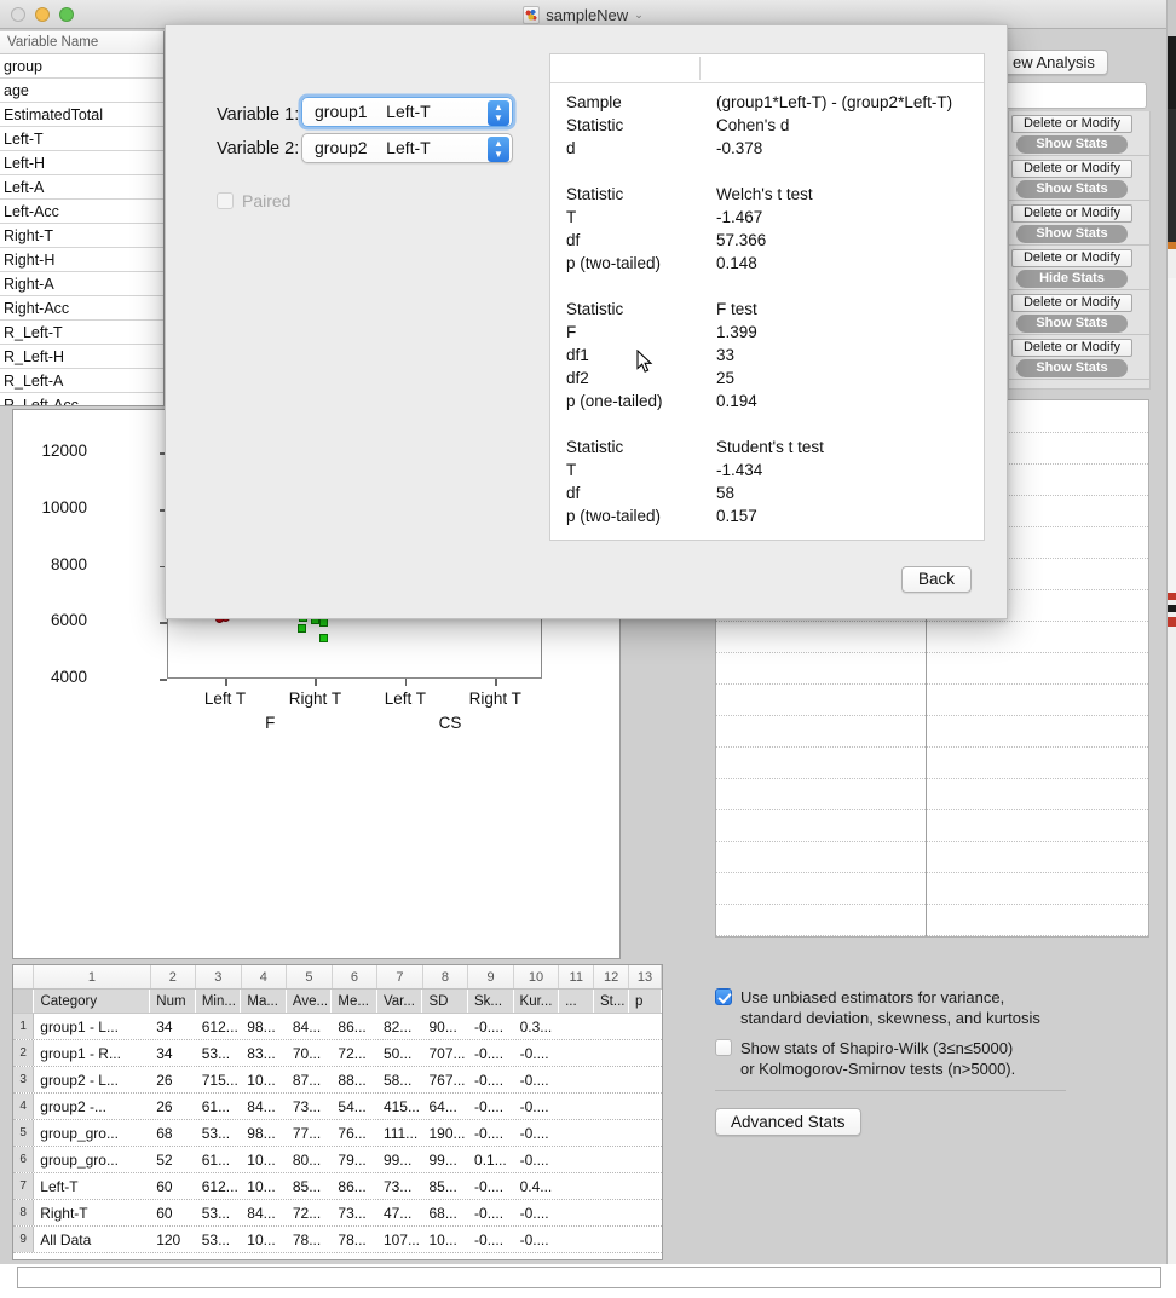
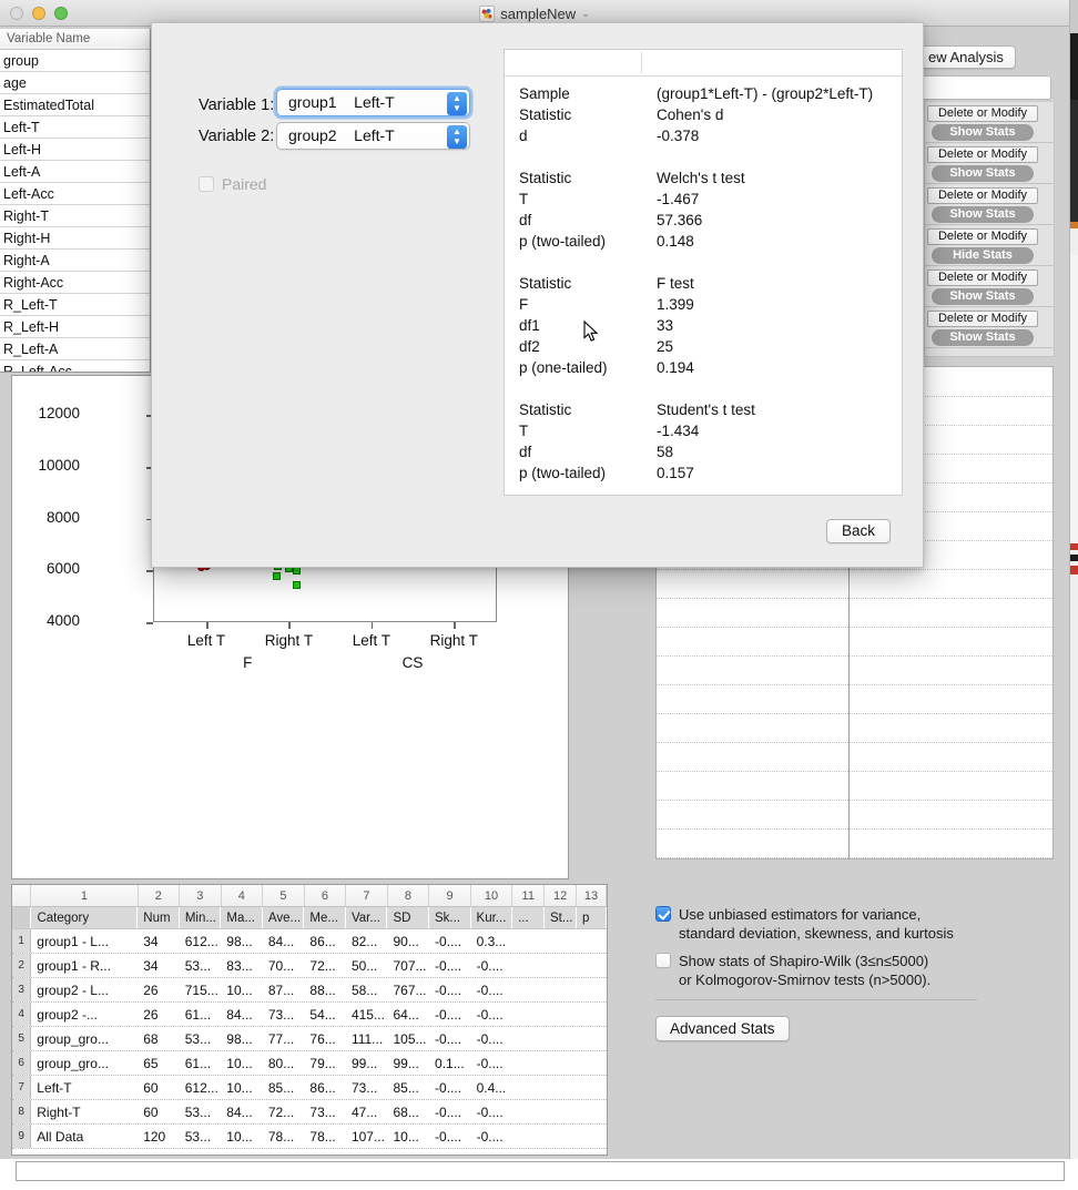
  sampleNew
  ⌄
  Variable Name
  group
  age
  EstimatedTotal
  Left-T
  Left-H
  Left-A
  Left-Acc
  Right-T
  Right-H
  Right-A
  Right-Acc
  R_Left-T
  R_Left-H
  R_Left-A
  R_Left-Acc
  4000
  6000
  8000
  10000
  12000
  Left T
  Right T
  Left T
  Right T
  F
  CS
  1
  2
  3
  4
  5
  6
  7
  8
  9
  10
  11
  12
  13
  Category
  Num
  Min...
  Ma...
  Ave...
  Me...
  Var...
  SD
  Sk...
  Kur...
  ...
  St...
  p
  1
  group1 - L...
  34
  612...
  98...
  84...
  86...
  82...
  90...
  -0....
  0.3...
  2
  group1 - R...
  34
  53...
  83...
  70...
  72...
  50...
  707...
  -0....
  -0....
  3
  group2 - L...
  26
  715...
  10...
  87...
  88...
  58...
  767...
  -0....
  -0....
  4
  group2 -...
  26
  61...
  84...
  73...
  54...
  415...
  64...
  -0....
  -0....
  5
  group_gro...
  68
  53...
  98...
  77...
  76...
  111...
- 190...
+ 105...
  -0....
  -0....
  6
  group_gro...
- 52
+ 65
  61...
  10...
  80...
  79...
  99...
  99...
  0.1...
  -0....
  7
  Left-T
  60
  612...
  10...
  85...
  86...
  73...
  85...
  -0....
  0.4...
  8
  Right-T
  60
  53...
  84...
  72...
  73...
  47...
  68...
  -0....
  -0....
  9
  All Data
  120
  53...
  10...
  78...
  78...
  107...
  10...
  -0....
  -0....
  ew Analysis
  Delete or Modify
  Show Stats
  Delete or Modify
  Show Stats
  Delete or Modify
  Show Stats
  Delete or Modify
  Hide Stats
  Delete or Modify
  Show Stats
  Delete or Modify
  Show Stats
  Use unbiased estimators for variance,
  standard deviation, skewness, and kurtosis
  Show stats of Shapiro-Wilk (3≤n≤5000)
  or Kolmogorov-Smirnov tests (n>5000).
  Advanced Stats
  Variable 1:
  group1 Left-T
  ▲
  ▼
  Variable 2:
  group2 Left-T
  ▲
  ▼
  Paired
  Sample
  (group1*Left-T) - (group2*Left-T)
  Statistic
  Cohen's d
  d
  -0.378
  Statistic
  Welch's t test
  T
  -1.467
  df
  57.366
  p (two-tailed)
  0.148
  Statistic
  F test
  F
  1.399
  df1
  33
  df2
  25
  p (one-tailed)
  0.194
  Statistic
  Student's t test
  T
  -1.434
  df
  58
  p (two-tailed)
  0.157
  Back
